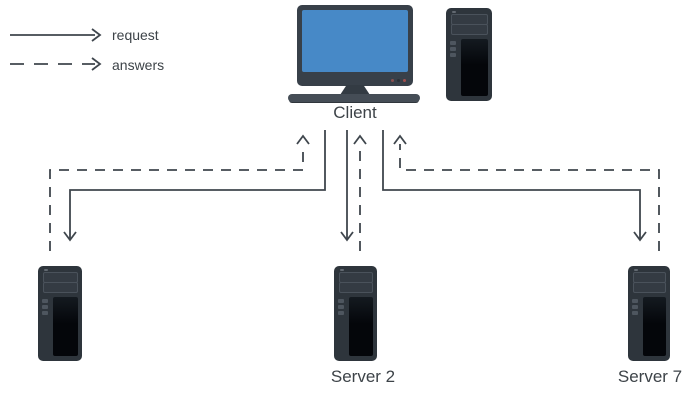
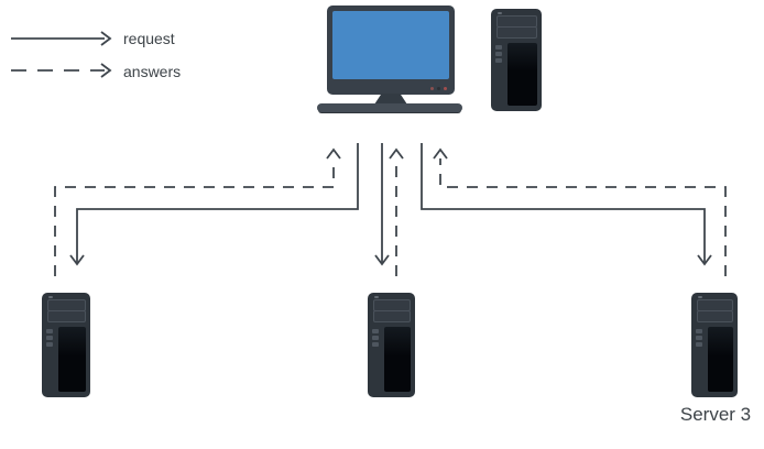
  request
  answers
- Client
- Server 2
- Server 7
+ Server 3
